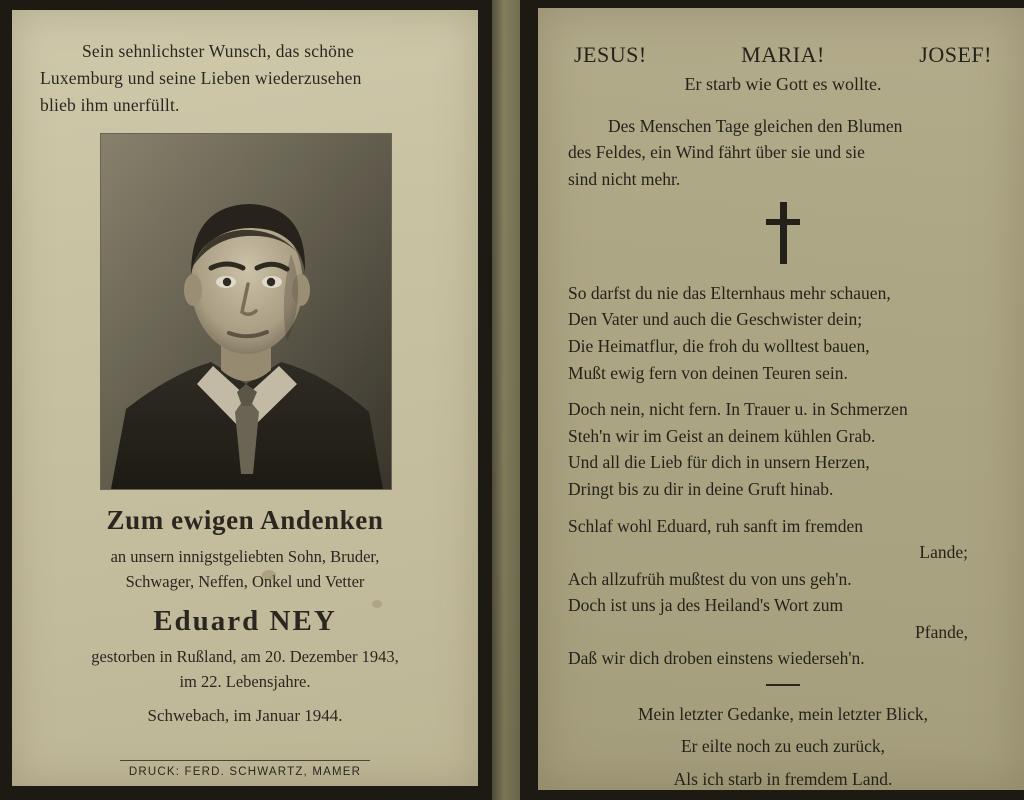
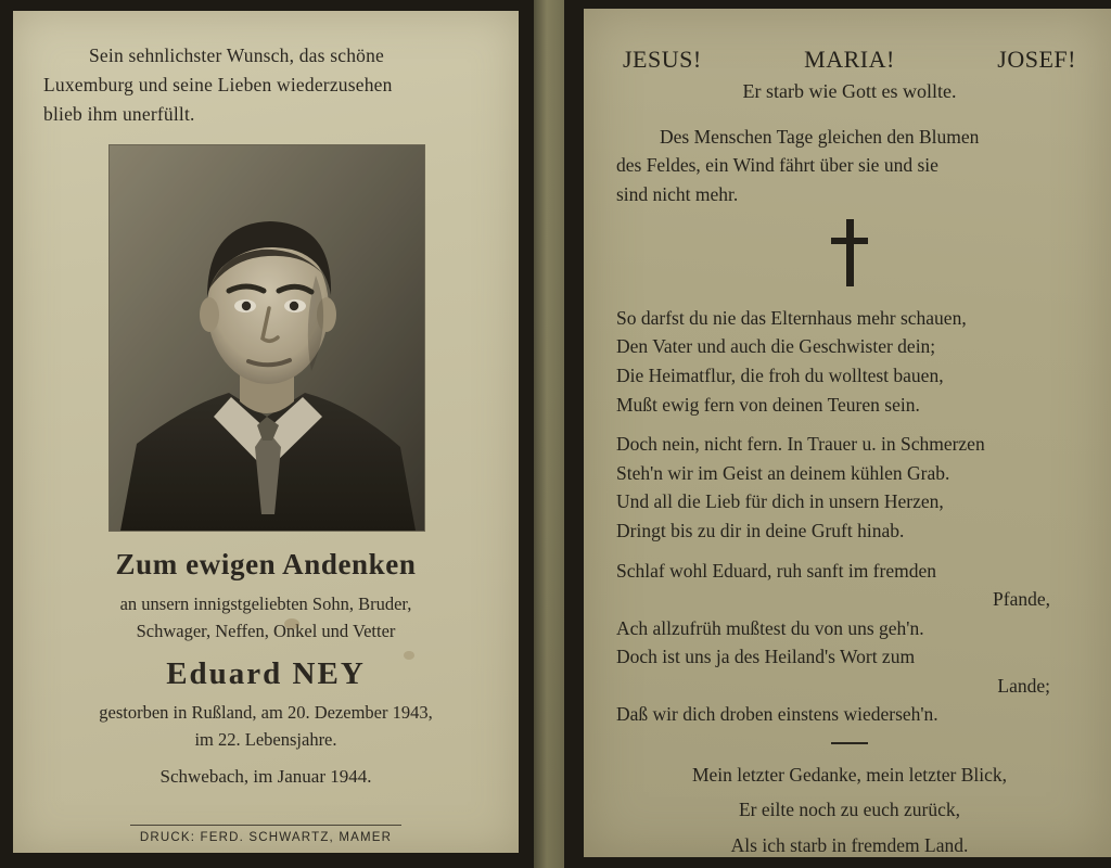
  Sein sehnlichster Wunsch, das schöne
  Luxemburg und seine Lieben wiederzusehen
  blieb ihm unerfüllt.
  Zum ewigen Andenken
  an unsern innigstgeliebten Sohn, Bruder,
  Schwager, Neffen, Onkel und Vetter
  Eduard NEY
  gestorben in Rußland, am 20. Dezember 1943,
  im 22. Lebensjahre.
  Schwebach, im Januar 1944.
  DRUCK: FERD. SCHWARTZ, MAMER
  JESUS!
  MARIA!
  JOSEF!
  Er starb wie Gott es wollte.
  Des Menschen Tage gleichen den Blumen
  des Feldes, ein Wind fährt über sie und sie
  sind nicht mehr.
  So darfst du nie das Elternhaus mehr schauen,
  Den Vater und auch die Geschwister dein;
  Die Heimatflur, die froh du wolltest bauen,
  Mußt ewig fern von deinen Teuren sein.
  Doch nein, nicht fern. In Trauer u. in Schmerzen
  Steh'n wir im Geist an deinem kühlen Grab.
  Und all die Lieb für dich in unsern Herzen,
  Dringt bis zu dir in deine Gruft hinab.
  Schlaf wohl Eduard, ruh sanft im fremden
- Lande;
+ Pfande,
  Ach allzufrüh mußtest du von uns geh'n.
  Doch ist uns ja des Heiland's Wort zum
- Pfande,
+ Lande;
  Daß wir dich droben einstens wiederseh'n.
  Mein letzter Gedanke, mein letzter Blick,
  Er eilte noch zu euch zurück,
  Als ich starb in fremdem Land.
